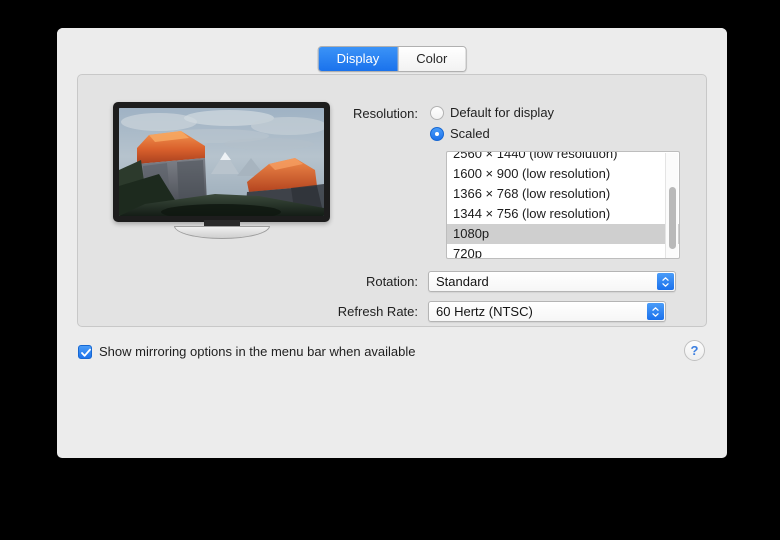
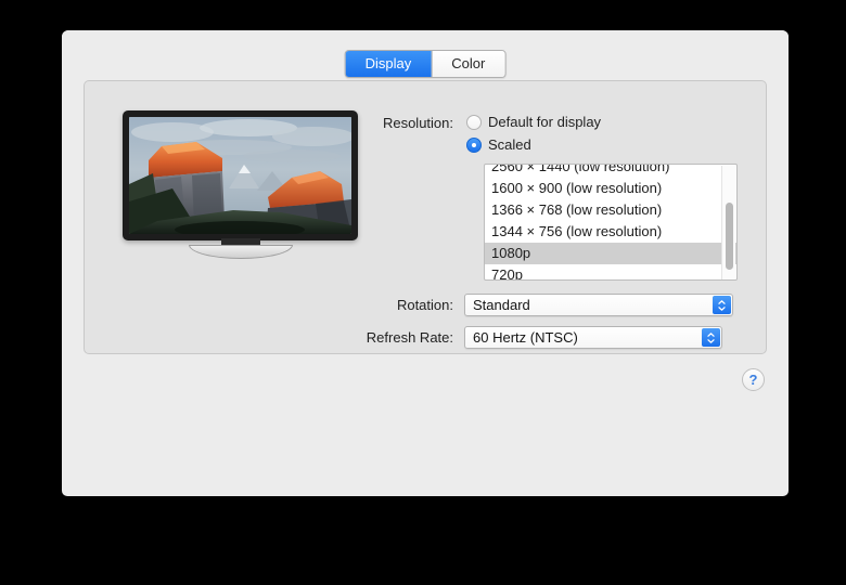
  Display
  Color
  Resolution:
  Default for display
  Scaled
  2560 × 1440 (low resolution)
  1600 × 900 (low resolution)
  1366 × 768 (low resolution)
  1344 × 756 (low resolution)
  1080p
  720p
  Rotation:
  Standard
  Refresh Rate:
  60 Hertz (NTSC)
- Show mirroring options in the menu bar when available
  ?
